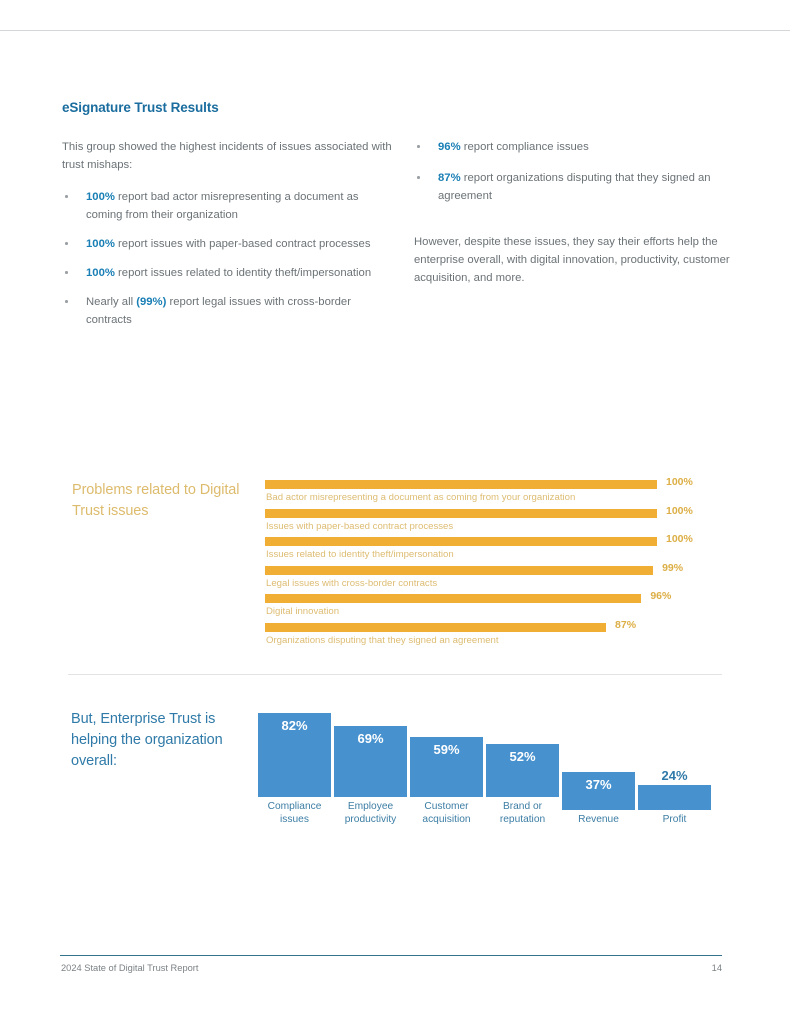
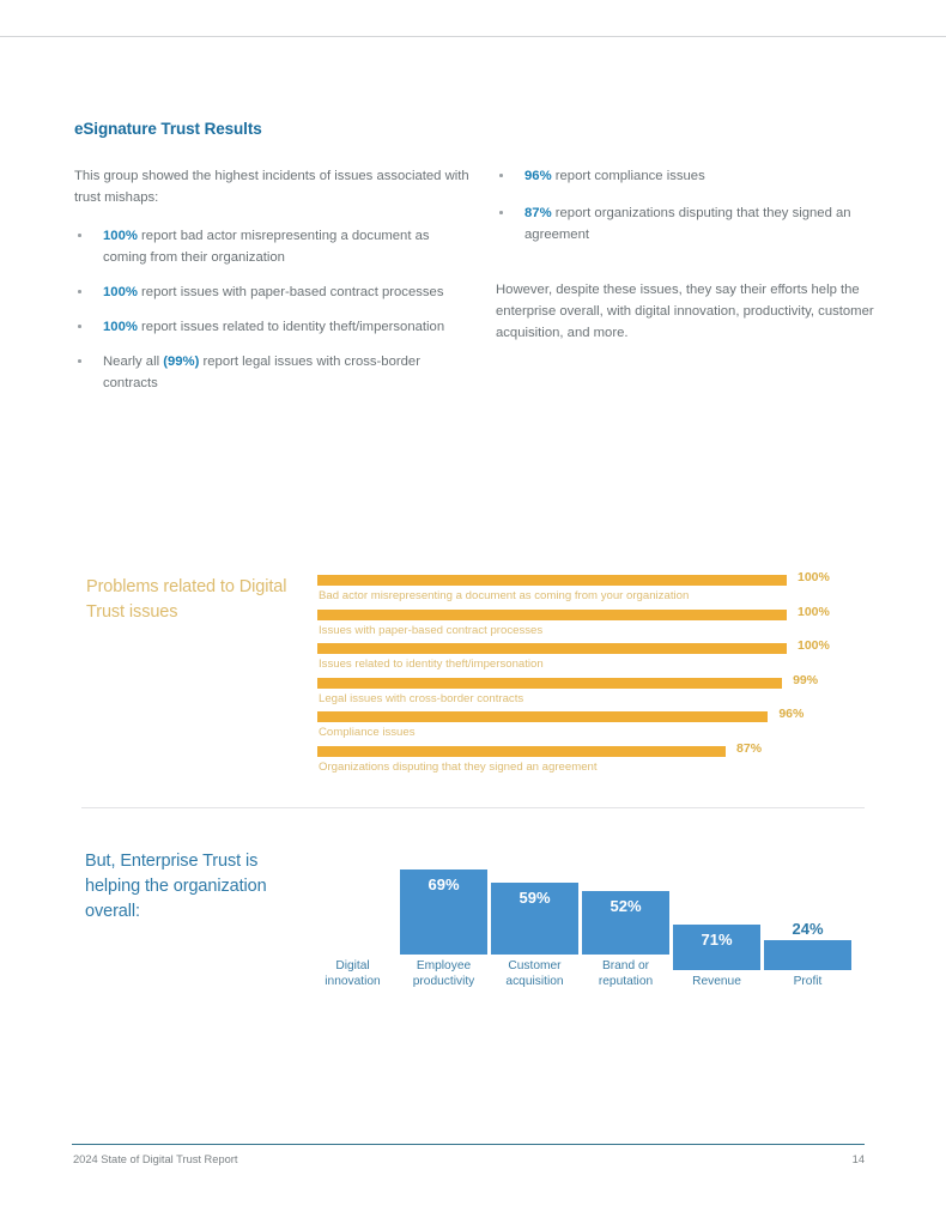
  eSignature Trust Results
  This group showed the highest incidents of issues associated with trust mishaps:
  100% report bad actor misrepresenting a document as coming from their organization
  100% report issues with paper-based contract processes
  100% report issues related to identity theft/impersonation
  Nearly all (99%) report legal issues with cross-border contracts
  96% report compliance issues
  87% report organizations disputing that they signed an agreement
  However, despite these issues, they say their efforts help the enterprise overall, with digital innovation, productivity, customer acquisition, and more.
  Problems related to Digital Trust issues
  100%
  Bad actor misrepresenting a document as coming from your organization
  100%
  Issues with paper-based contract processes
  100%
  Issues related to identity theft/impersonation
  99%
  Legal issues with cross-border contracts
  96%
- Digital innovation
+ Compliance issues
  87%
  Organizations disputing that they signed an agreement
  But, Enterprise Trust is helping the organization overall:
- 82%
- Compliance issues
+ Digital innovation
  69%
  Employee productivity
  59%
  Customer acquisition
  52%
  Brand or reputation
- 37%
+ 71%
  Revenue
  24%
  Profit
  2024 State of Digital Trust Report
  14
